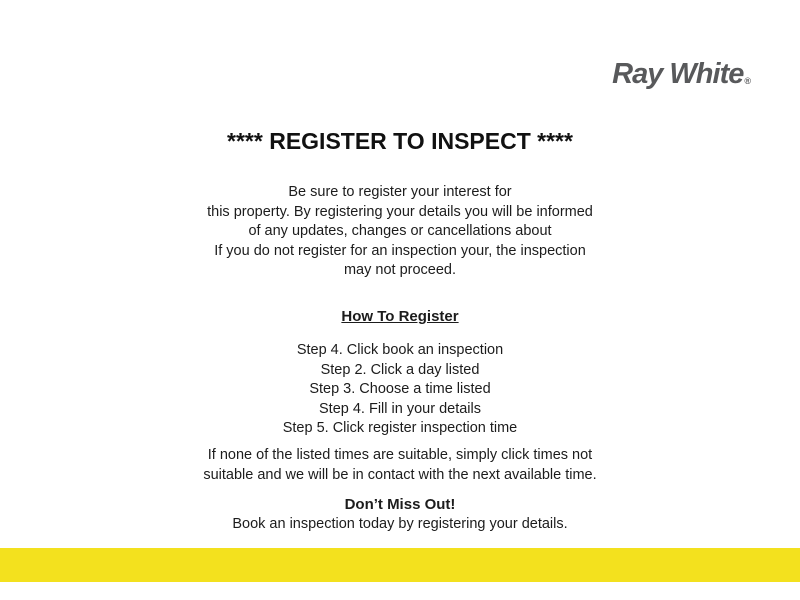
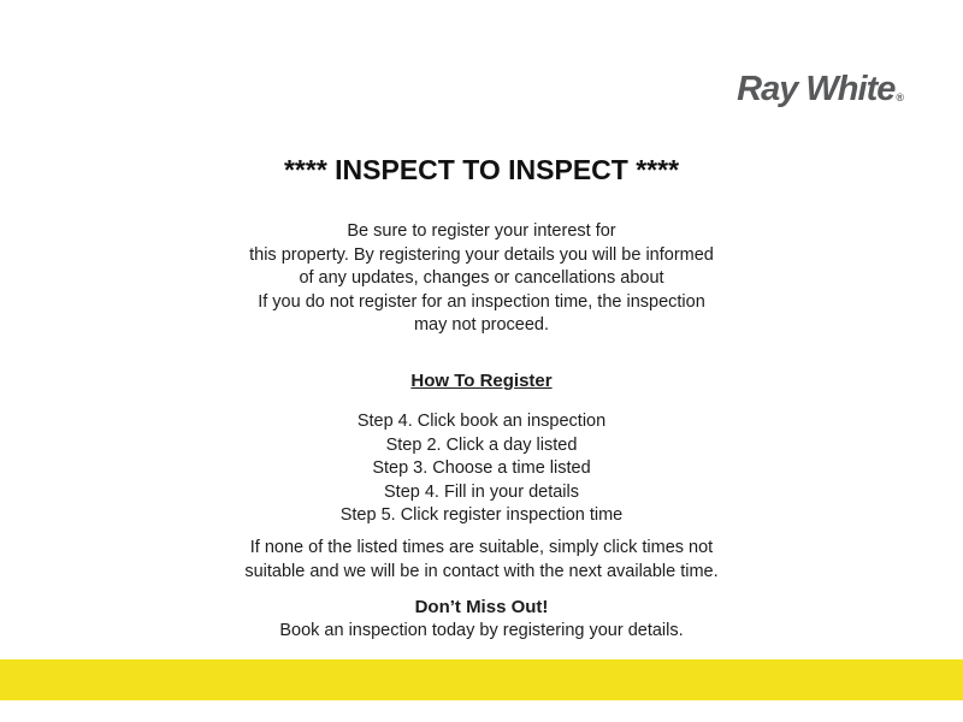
  Ray White®
- **** REGISTER TO INSPECT ****
+ **** INSPECT TO INSPECT ****
  Be sure to register your interest for
  this property. By registering your details you will be informed
  of any updates, changes or cancellations about
- If you do not register for an inspection your, the inspection
+ If you do not register for an inspection time, the inspection
  may not proceed.
  How To Register
  Step 4. Click book an inspection
  Step 2. Click a day listed
  Step 3. Choose a time listed
  Step 4. Fill in your details
  Step 5. Click register inspection time
  If none of the listed times are suitable, simply click times not
  suitable and we will be in contact with the next available time.
  Don’t Miss Out!
  Book an inspection today by registering your details.
